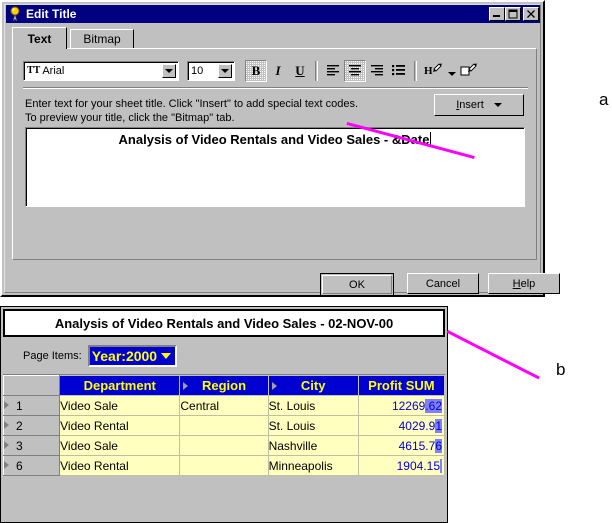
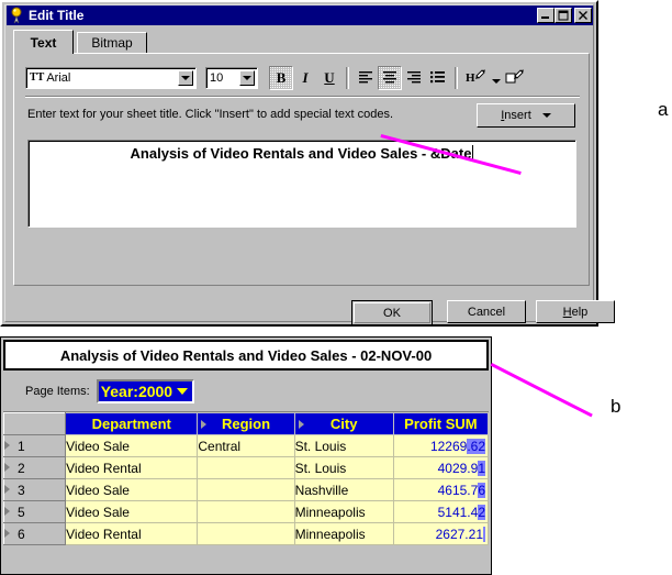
  Edit Title
  Text
  Bitmap
  TT
  Arial
  10
  B
  I
  U
  H
  Enter text for your sheet title. Click "Insert" to add special text codes.
- To preview your title, click the "Bitmap" tab.
  Insert
  Analysis of Video Rentals and Video Sales - &te
  OK
  Cancel
  Help
  Analysis of Video Rentals and Video Sales - 02-NOV-00
  Page Items:
  Year:2000
  	Department	Region	City	Profit SUM
  1	Video Sale	Central	St. Louis	12269.62
  2	Video Rental		St. Louis	4029.91
  3	Video Sale		Nashville	4615.76
+ 5	Video Sale		Minneapolis	5141.42
- 6	Video Rental		Minneapolis	1904.15
+ 6	Video Rental		Minneapolis	2627.21
  a
  b
